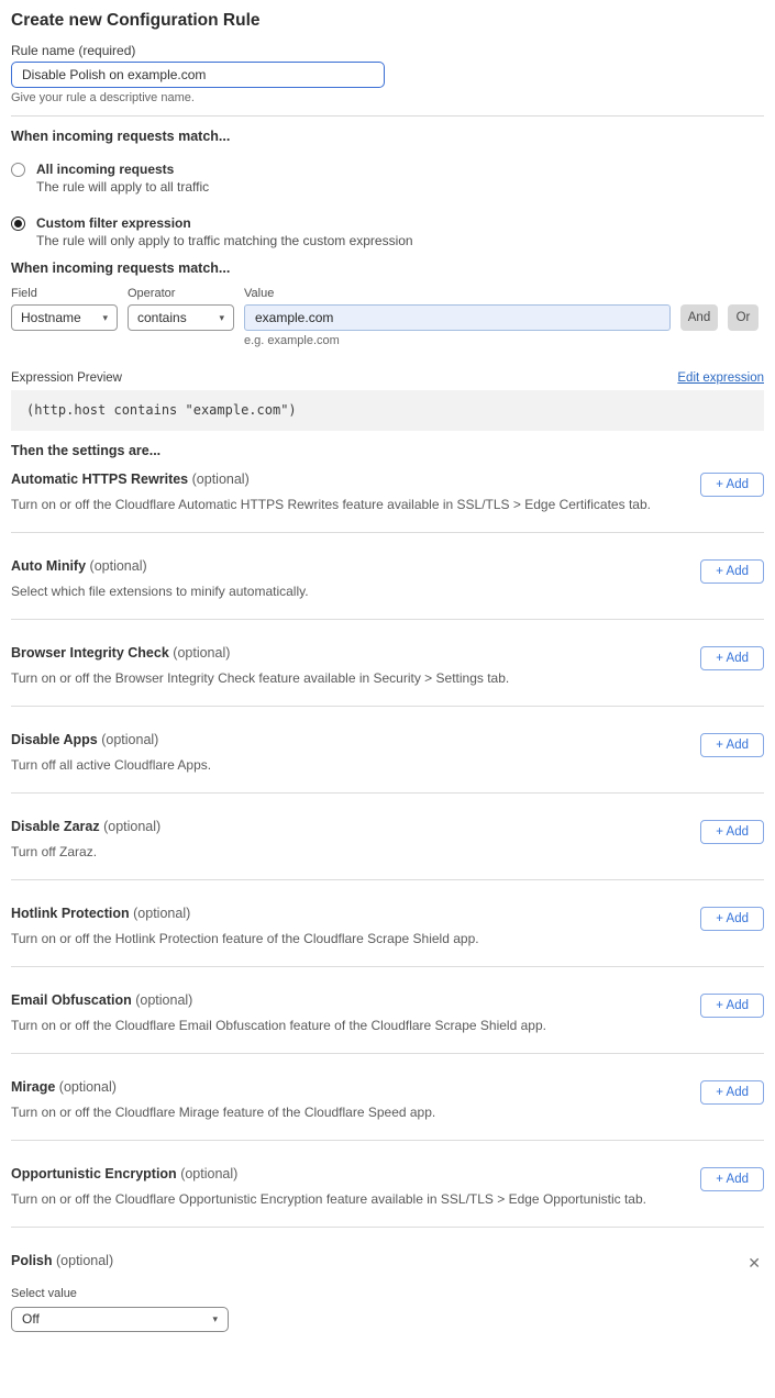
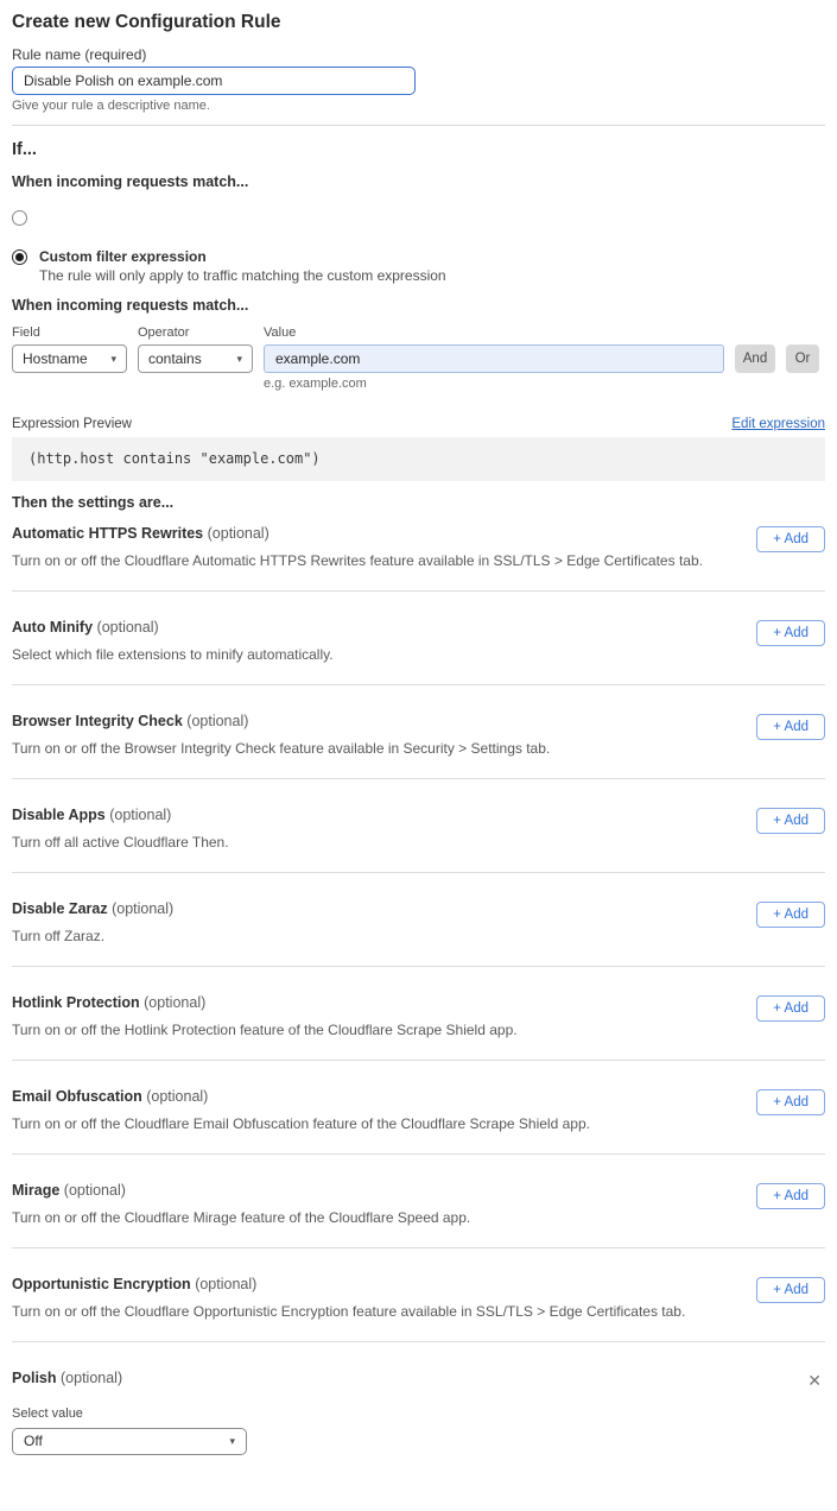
  Create new Configuration Rule
  Rule name (required)
  Disable Polish on example.com
  Give your rule a descriptive name.
+ If...
  When incoming requests match...
- All incoming requests
- The rule will apply to all traffic
  Custom filter expression
  The rule will only apply to traffic matching the custom expression
  When incoming requests match...
  Field
  Operator
  Value
  Hostname
  ▾
  contains
  ▾
  example.com
  And
  Or
  e.g. example.com
  Expression Preview
  Edit expression
  (http.host contains "example.com")
  Then the settings are...
  Automatic HTTPS Rewrites (optional)
  Turn on or off the Cloudflare Automatic HTTPS Rewrites feature available in SSL/TLS > Edge Certificates tab.
  + Add
  Auto Minify (optional)
  Select which file extensions to minify automatically.
  + Add
  Browser Integrity Check (optional)
  Turn on or off the Browser Integrity Check feature available in Security > Settings tab.
  + Add
  Disable Apps (optional)
- Turn off all active Cloudflare Apps.
+ Turn off all active Cloudflare Then.
  + Add
  Disable Zaraz (optional)
  Turn off Zaraz.
  + Add
  Hotlink Protection (optional)
  Turn on or off the Hotlink Protection feature of the Cloudflare Scrape Shield app.
  + Add
  Email Obfuscation (optional)
  Turn on or off the Cloudflare Email Obfuscation feature of the Cloudflare Scrape Shield app.
  + Add
  Mirage (optional)
  Turn on or off the Cloudflare Mirage feature of the Cloudflare Speed app.
  + Add
  Opportunistic Encryption (optional)
- Turn on or off the Cloudflare Opportunistic Encryption feature available in SSL/TLS > Edge Opportunistic tab.
+ Turn on or off the Cloudflare Opportunistic Encryption feature available in SSL/TLS > Edge Certificates tab.
  + Add
  Polish (optional)
  Select value
  Off
  ▾
  ✕
